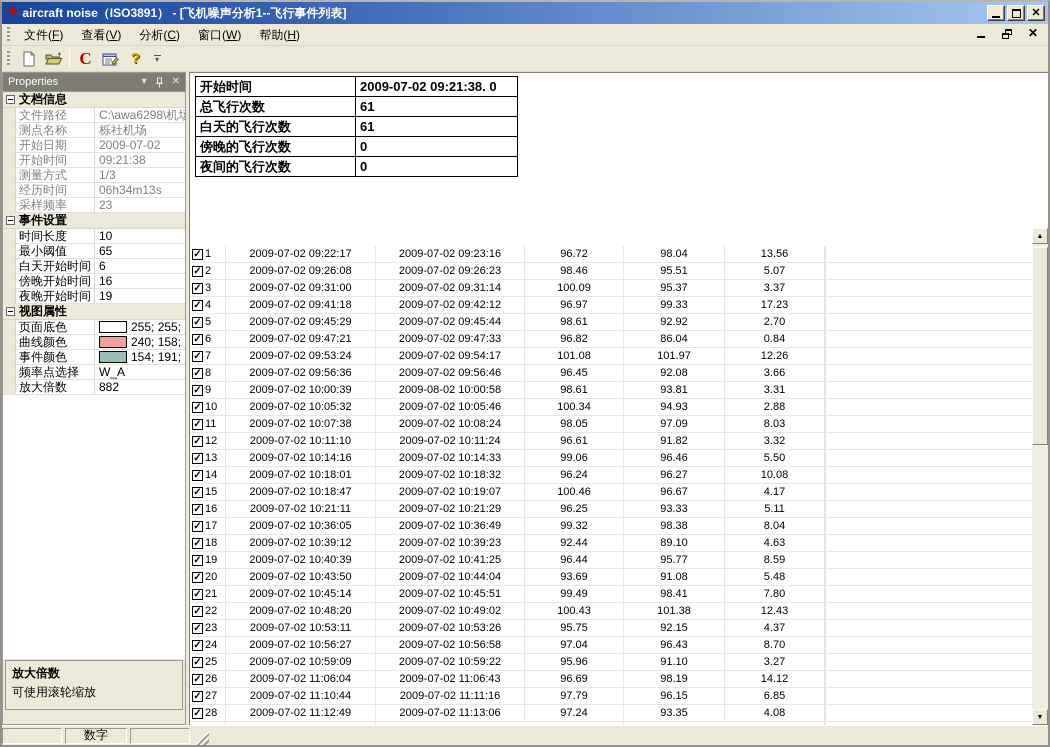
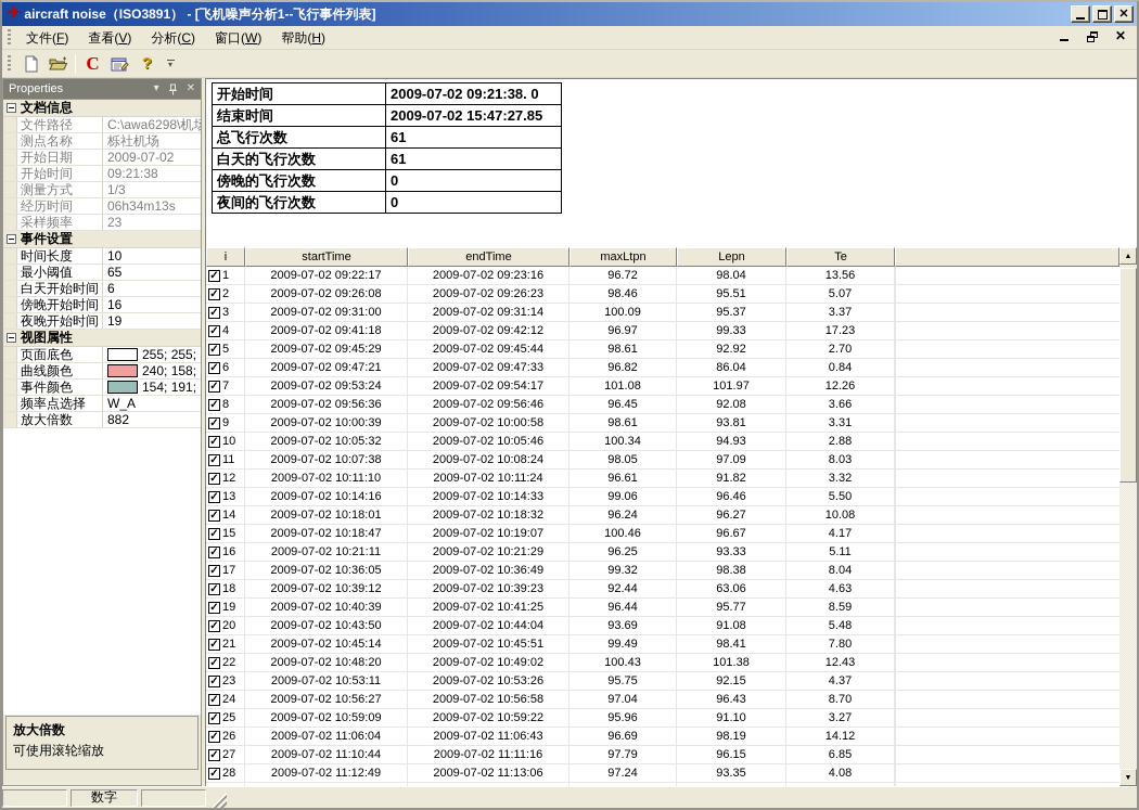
  ✈
  aircraft noise（ISO3891） - [飞机噪声分析1--飞行事件列表]
  ✕
  文件(F) 查看(V) 分析(C) 窗口(W) 帮助(H)
  ✕
  C
  ?
  ▾
  Properties
  ▾
  ✕
  文档信息
  文件路径
  C:\awa6298\机场
  测点名称
  栎社机场
  开始日期
  2009-07-02
  开始时间
  09:21:38
  测量方式
  1/3
  经历时间
  06h34m13s
  采样频率
  23
  事件设置
  时间长度
  10
  最小阈值
  65
  白天开始时间
  6
  傍晚开始时间
  16
  夜晚开始时间
  19
  视图属性
  页面底色
  255; 255;
  曲线颜色
  240; 158;
  事件颜色
  154; 191;
  频率点选择
  W_A
  放大倍数
  882
  放大倍数
  可使用滚轮缩放
  开始时间	2009-07-02 09:21:38. 0
+ 结束时间	2009-07-02 15:47:27.85
  总飞行次数	61
  白天的飞行次数	61
  傍晚的飞行次数	0
  夜间的飞行次数	0
+ i
+ startTime
+ endTime
+ maxLtpn
+ Lepn
+ Te
  ✓
  1
  2009-07-02 09:22:17
  2009-07-02 09:23:16
  96.72
  98.04
  13.56
  ✓
  2
  2009-07-02 09:26:08
  2009-07-02 09:26:23
  98.46
  95.51
  5.07
  ✓
  3
  2009-07-02 09:31:00
  2009-07-02 09:31:14
  100.09
  95.37
  3.37
  ✓
  4
  2009-07-02 09:41:18
  2009-07-02 09:42:12
  96.97
  99.33
  17.23
  ✓
  5
  2009-07-02 09:45:29
  2009-07-02 09:45:44
  98.61
  92.92
  2.70
  ✓
  6
  2009-07-02 09:47:21
  2009-07-02 09:47:33
  96.82
  86.04
  0.84
  ✓
  7
  2009-07-02 09:53:24
  2009-07-02 09:54:17
  101.08
  101.97
  12.26
  ✓
  8
  2009-07-02 09:56:36
  2009-07-02 09:56:46
  96.45
  92.08
  3.66
  ✓
  9
  2009-07-02 10:00:39
- 2009-08-02 10:00:58
+ 2009-07-02 10:00:58
  98.61
  93.81
  3.31
  ✓
  10
  2009-07-02 10:05:32
  2009-07-02 10:05:46
  100.34
  94.93
  2.88
  ✓
  11
  2009-07-02 10:07:38
  2009-07-02 10:08:24
  98.05
  97.09
  8.03
  ✓
  12
  2009-07-02 10:11:10
  2009-07-02 10:11:24
  96.61
  91.82
  3.32
  ✓
  13
  2009-07-02 10:14:16
  2009-07-02 10:14:33
  99.06
  96.46
  5.50
  ✓
  14
  2009-07-02 10:18:01
  2009-07-02 10:18:32
  96.24
  96.27
  10.08
  ✓
  15
  2009-07-02 10:18:47
  2009-07-02 10:19:07
  100.46
  96.67
  4.17
  ✓
  16
  2009-07-02 10:21:11
  2009-07-02 10:21:29
  96.25
  93.33
  5.11
  ✓
  17
  2009-07-02 10:36:05
  2009-07-02 10:36:49
  99.32
  98.38
  8.04
  ✓
  18
  2009-07-02 10:39:12
  2009-07-02 10:39:23
  92.44
- 89.10
+ 63.06
  4.63
  ✓
  19
  2009-07-02 10:40:39
  2009-07-02 10:41:25
  96.44
  95.77
  8.59
  ✓
  20
  2009-07-02 10:43:50
  2009-07-02 10:44:04
  93.69
  91.08
  5.48
  ✓
  21
  2009-07-02 10:45:14
  2009-07-02 10:45:51
  99.49
  98.41
  7.80
  ✓
  22
  2009-07-02 10:48:20
  2009-07-02 10:49:02
  100.43
  101.38
  12.43
  ✓
  23
  2009-07-02 10:53:11
  2009-07-02 10:53:26
  95.75
  92.15
  4.37
  ✓
  24
  2009-07-02 10:56:27
  2009-07-02 10:56:58
  97.04
  96.43
  8.70
  ✓
  25
  2009-07-02 10:59:09
  2009-07-02 10:59:22
  95.96
  91.10
  3.27
  ✓
  26
  2009-07-02 11:06:04
  2009-07-02 11:06:43
  96.69
  98.19
  14.12
  ✓
  27
  2009-07-02 11:10:44
  2009-07-02 11:11:16
  97.79
  96.15
  6.85
  ✓
  28
  2009-07-02 11:12:49
  2009-07-02 11:13:06
  97.24
  93.35
  4.08
  数字
